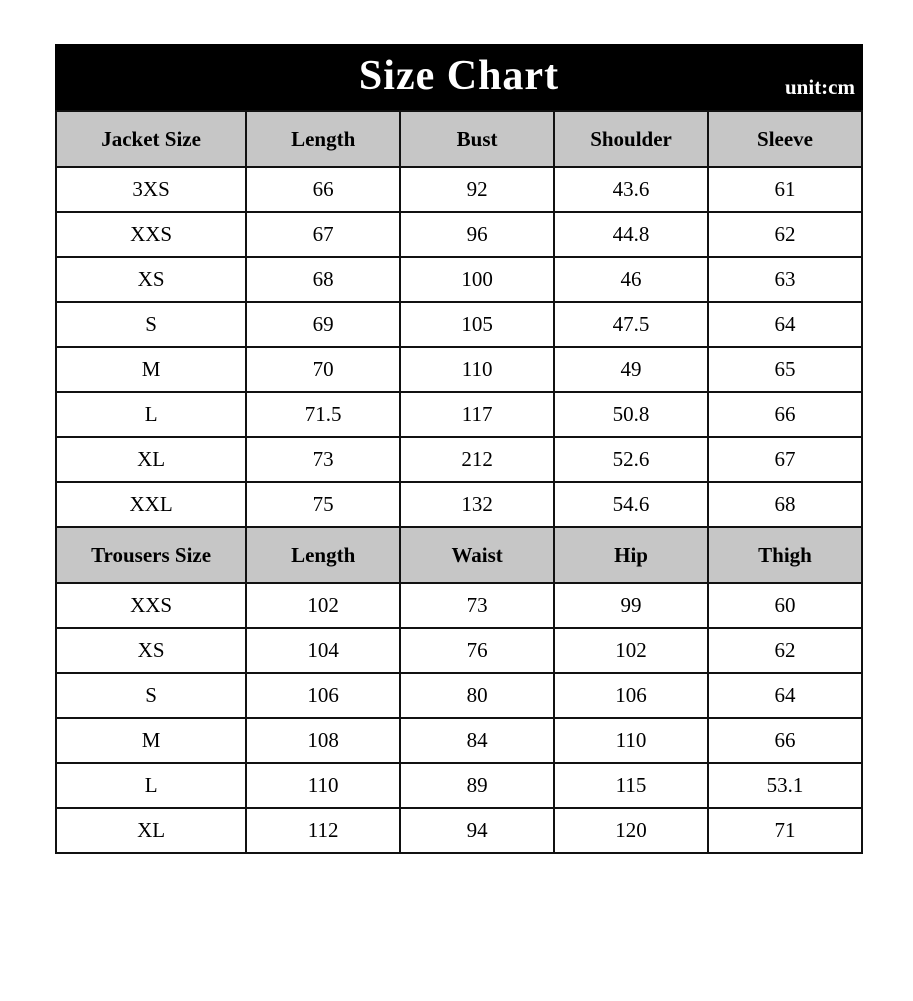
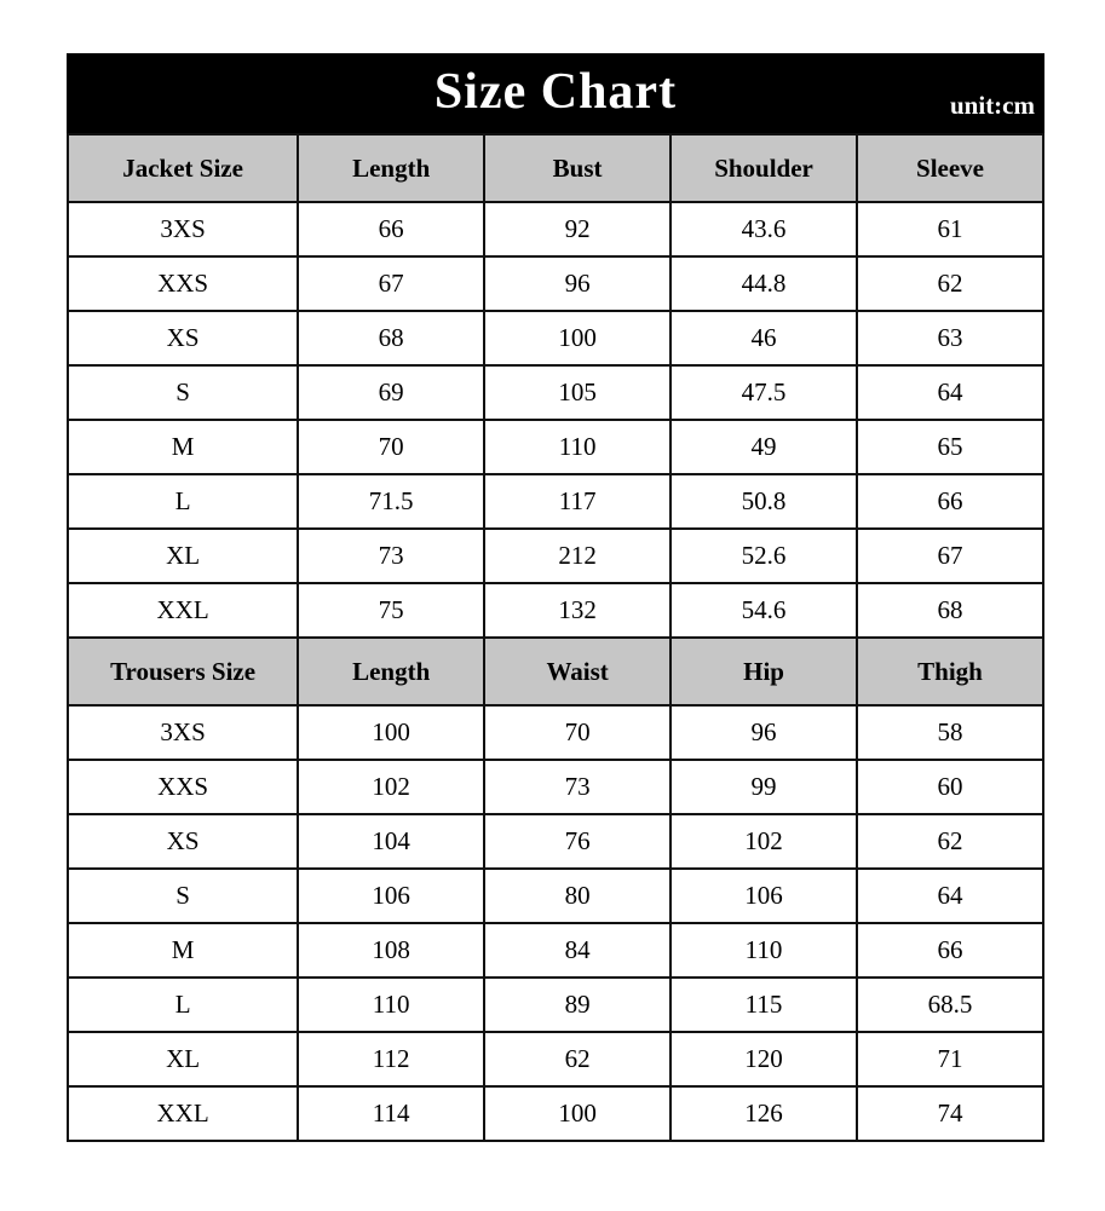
  Size Chart
  unit:cm
  Jacket Size	Length	Bust	Shoulder	Sleeve
  3XS	66	92	43.6	61
  XXS	67	96	44.8	62
  XS	68	100	46	63
  S	69	105	47.5	64
  M	70	110	49	65
  L	71.5	117	50.8	66
  XL	73	212	52.6	67
  XXL	75	132	54.6	68
  Trousers Size	Length	Waist	Hip	Thigh
+ 3XS	100	70	96	58
  XXS	102	73	99	60
  XS	104	76	102	62
  S	106	80	106	64
  M	108	84	110	66
- L	110	89	115	53.1
+ L	110	89	115	68.5
- XL	112	94	120	71
+ XL	112	62	120	71
+ XXL	114	100	126	74
